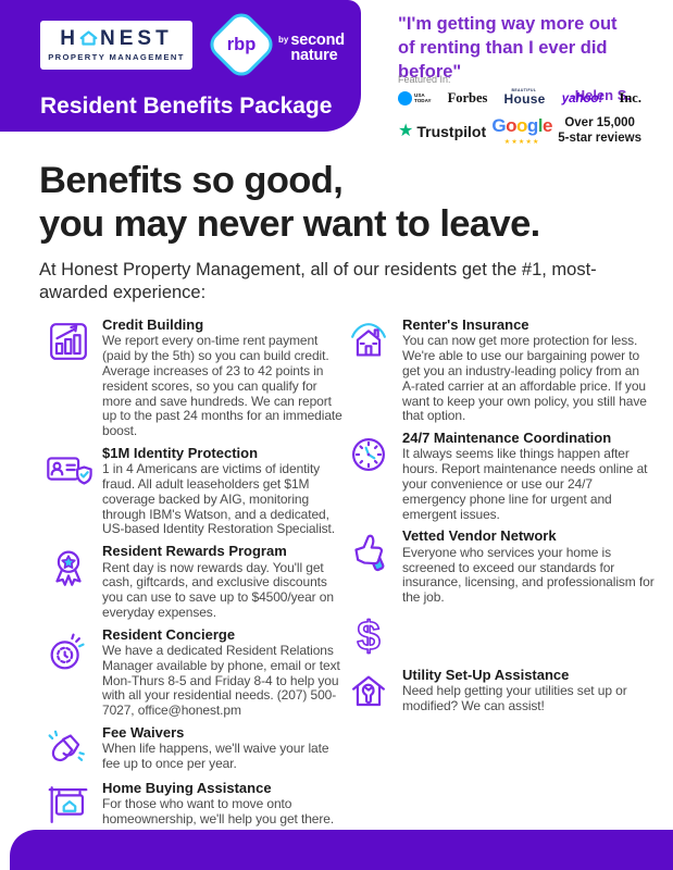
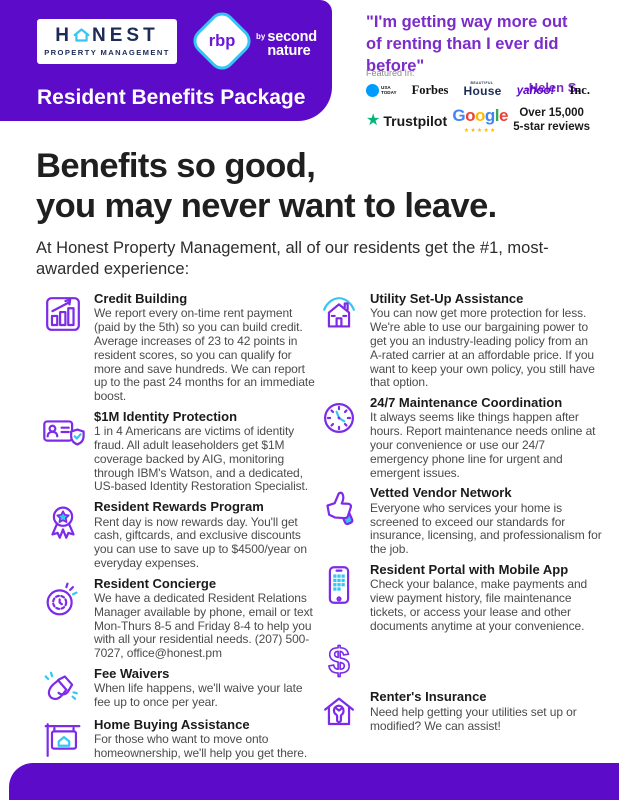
  H
  NEST
  PROPERTY MANAGEMENT
  rbp
  by
  second
  nature
  Resident Benefits Package
  "I'm getting way more out of renting than I ever did before"
  -Helen S.
  Featured In:
  Forbes
  House
  yahoo!
  Inc.
  ★
  Trustpilot
  Google
  Over 15,000
  5-star reviews
  Benefits so good,
  you may never want to leave.
  At Honest Property Management, all of our residents get the #1, most-awarded experience:
  Credit Building
  We report every on-time rent payment (paid by the 5th) so you can build credit. Average increases of 23 to 42 points in resident scores, so you can qualify for more and save hundreds. We can report up to the past 24 months for an immediate boost.
  $1M Identity Protection
  1 in 4 Americans are victims of identity fraud. All adult leaseholders get $1M coverage backed by AIG, monitoring through IBM's Watson, and a dedicated, US-based Identity Restoration Specialist.
  Resident Rewards Program
  Rent day is now rewards day. You'll get cash, giftcards, and exclusive discounts you can use to save up to $4500/year on everyday expenses.
  Resident Concierge
  We have a dedicated Resident Relations Manager available by phone, email or text Mon-Thurs 8-5 and Friday 8-4 to help you with all your residential needs. (207) 500-7027, office@honest.pm
  Fee Waivers
  When life happens, we'll waive your late fee up to once per year.
  Home Buying Assistance
  For those who want to move onto homeownership, we'll help you get there.
- Renter's Insurance
+ Utility Set-Up Assistance
  You can now get more protection for less. We're able to use our bargaining power to get you an industry-leading policy from an A-rated carrier at an affordable price. If you want to keep your own policy, you still have that option.
  24/7 Maintenance Coordination
  It always seems like things happen after hours. Report maintenance needs online at your convenience or use our 24/7 emergency phone line for urgent and emergent issues.
  Vetted Vendor Network
  Everyone who services your home is screened to exceed our standards for insurance, licensing, and professionalism for the job.
+ Resident Portal with Mobile App
+ Check your balance, make payments and view payment history, file maintenance tickets, or access your lease and other documents anytime at your convenience.
  $
- Utility Set-Up Assistance
+ Renter's Insurance
  Need help getting your utilities set up or modified? We can assist!
